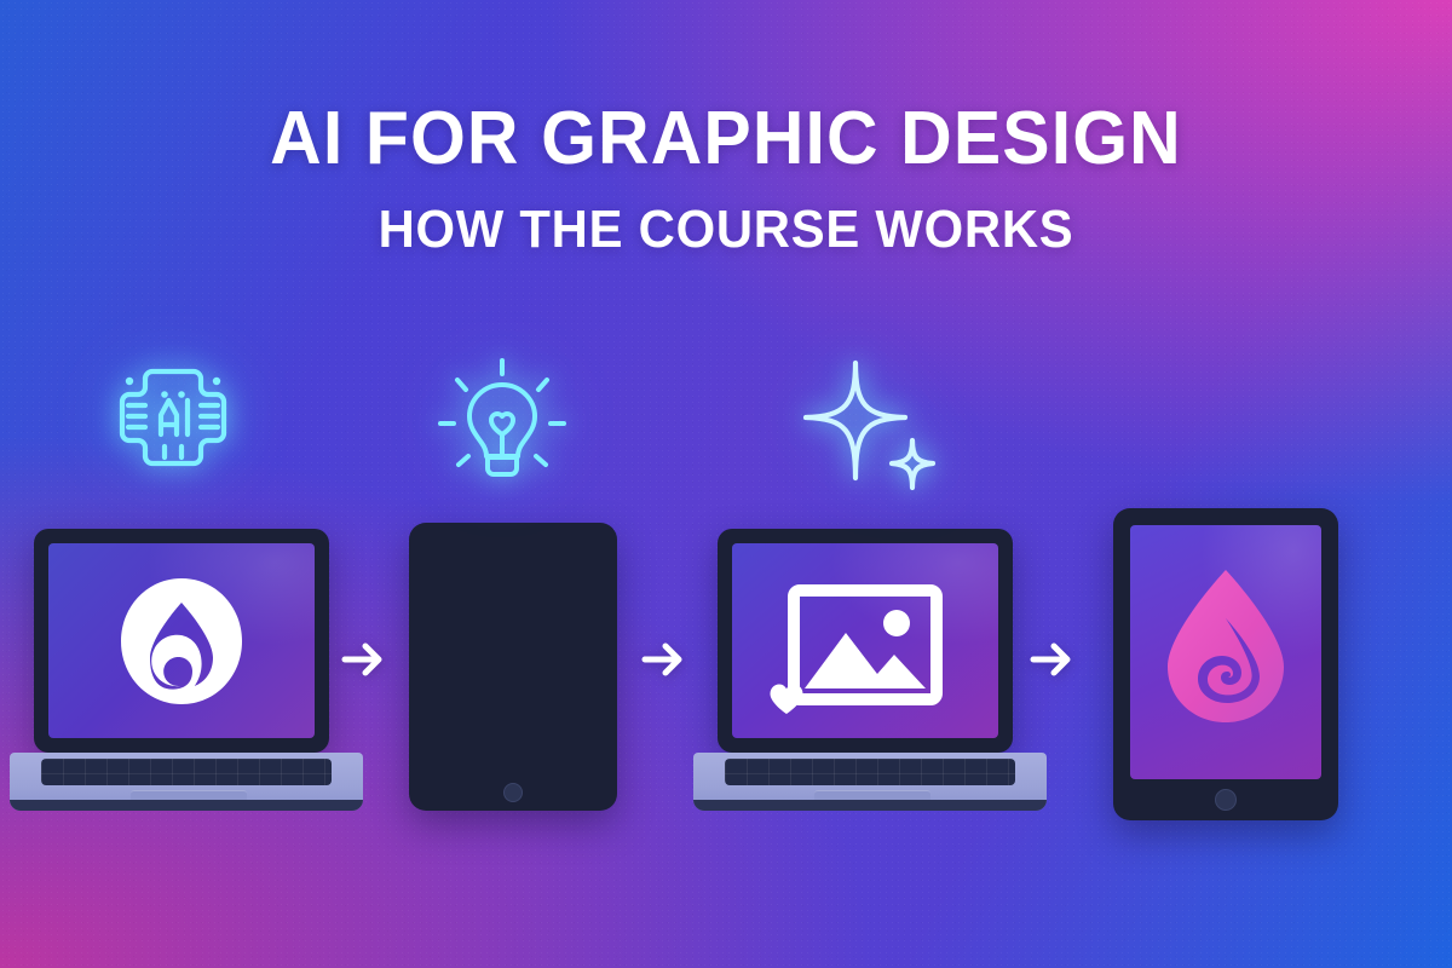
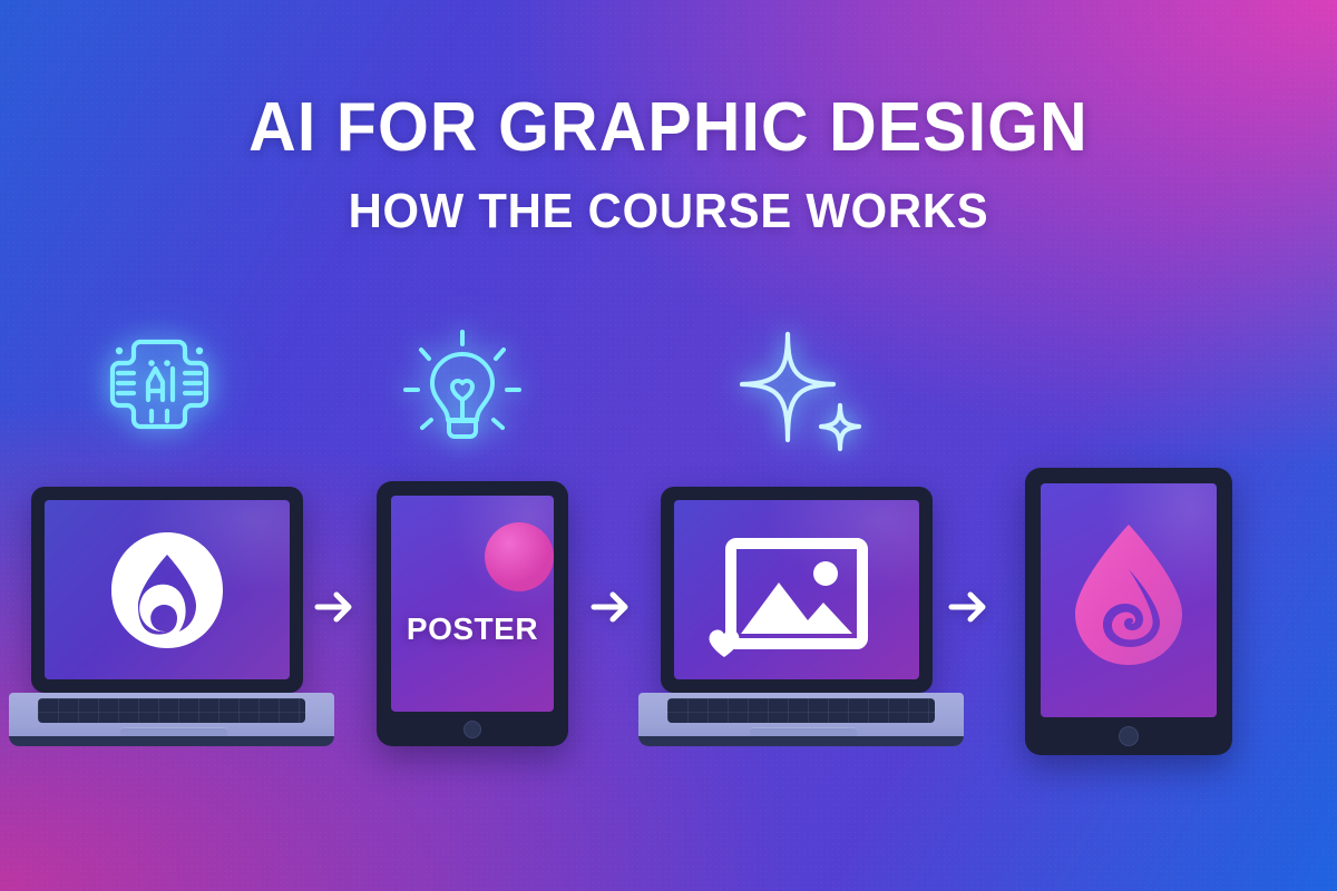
  AI FOR GRAPHIC DESIGN
  HOW THE COURSE WORKS
+ POSTER
